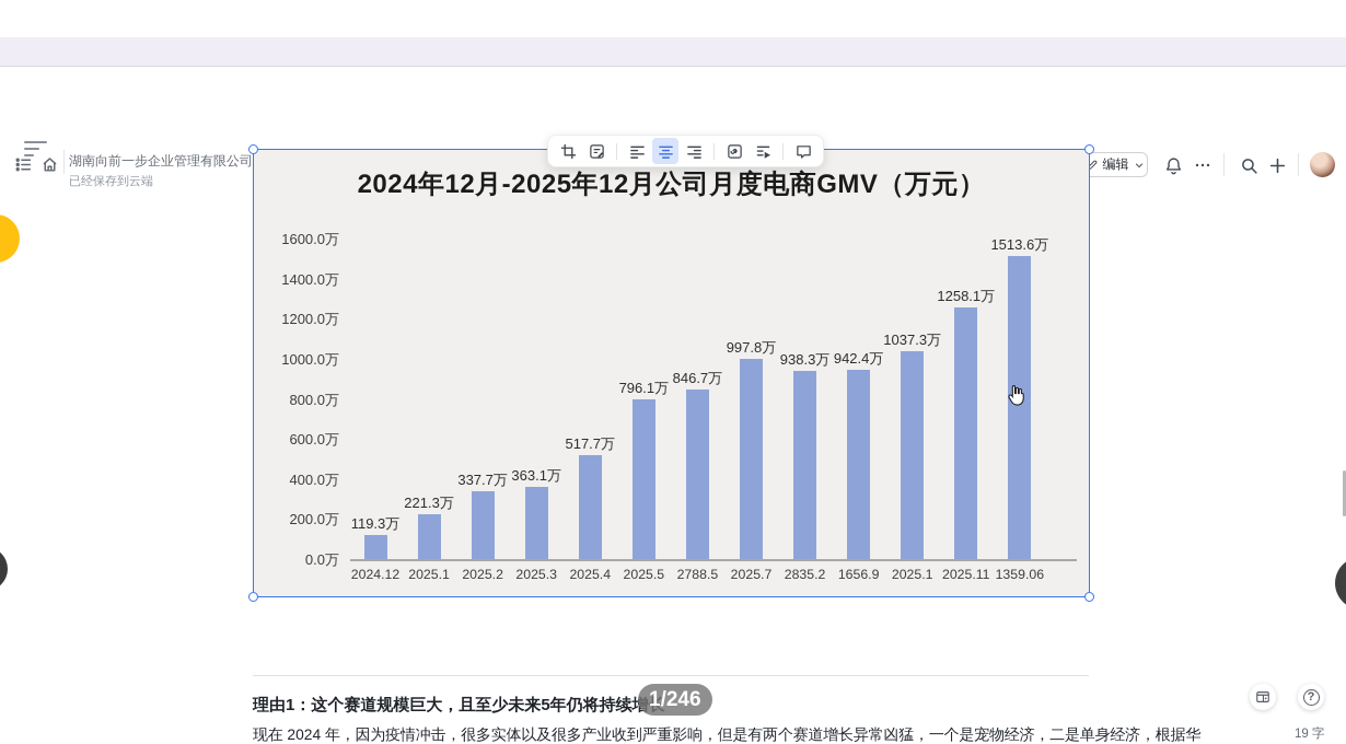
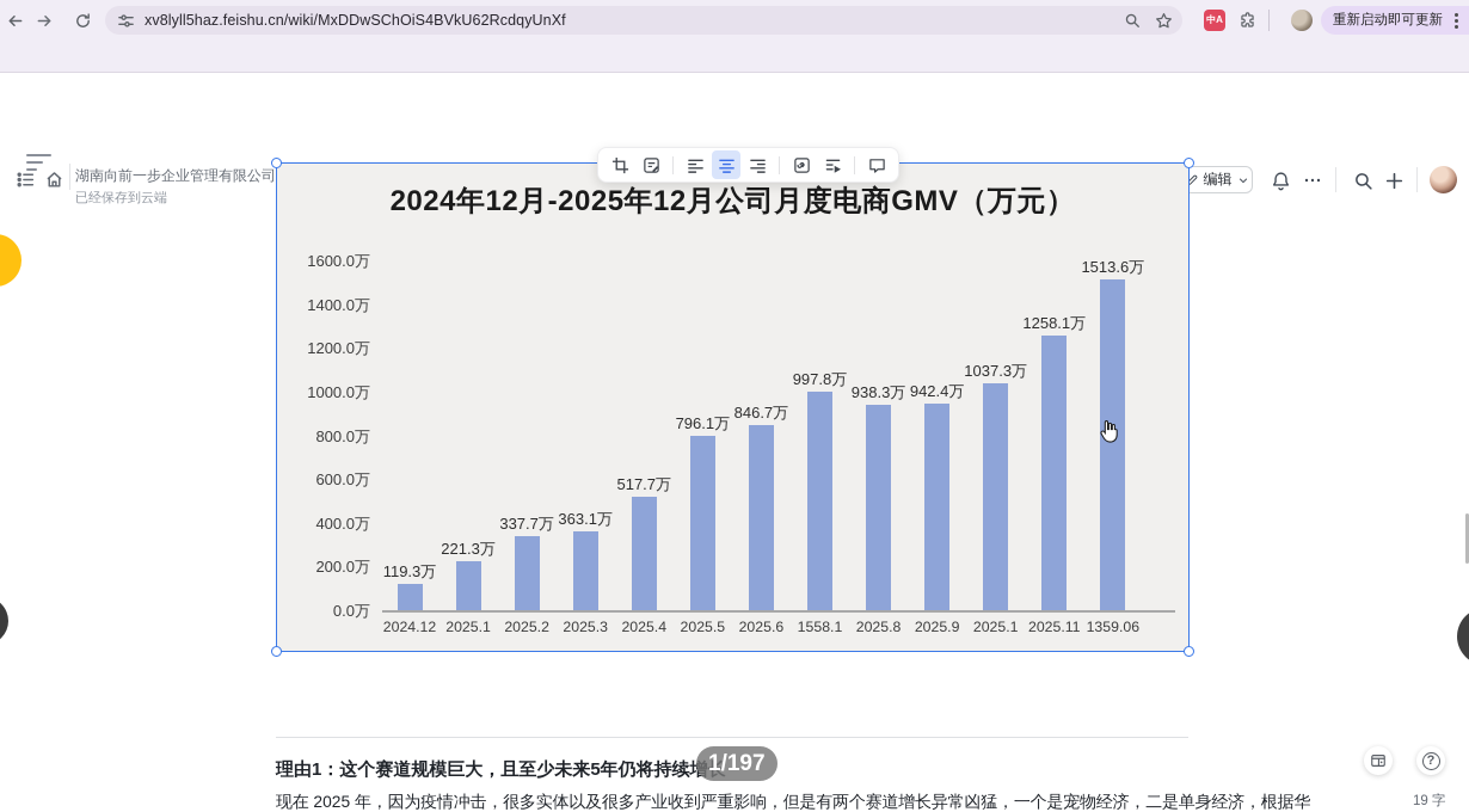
+ xv8lyll5haz.feishu.cn/wiki/MxDDwSChOiS4BVkU62RcdqyUnXf
+ 中A
+ 重新启动即可更新
  湖南向前一步企业管理有限公司
  已经保存到云端
  编辑
  2024年12月-2025年12月公司月度电商GMV（万元）
  1600.0万
  1400.0万
  1200.0万
  1000.0万
  800.0万
  600.0万
  400.0万
  200.0万
  0.0万
  119.3万
  2024.12
  221.3万
  2025.1
  337.7万
  2025.2
  363.1万
  2025.3
  517.7万
  2025.4
  796.1万
  2025.5
  846.7万
- 2788.5
+ 2025.6
  997.8万
- 2025.7
+ 1558.1
  938.3万
- 2835.2
+ 2025.8
  942.4万
- 1656.9
+ 2025.9
  1037.3万
  2025.1
  1258.1万
  2025.11
  1513.6万
  1359.06
  理由1：这个赛道规模巨大，且至少未来5年仍将持续增长
- 1/246
+ 1/197
- 现在 2024 年，因为疫情冲击，很多实体以及很多产业收到严重影响，但是有两个赛道增长异常凶猛，一个是宠物经济，二是单身经济，根据华
+ 现在 2025 年，因为疫情冲击，很多实体以及很多产业收到严重影响，但是有两个赛道增长异常凶猛，一个是宠物经济，二是单身经济，根据华
  ?
  19 字
